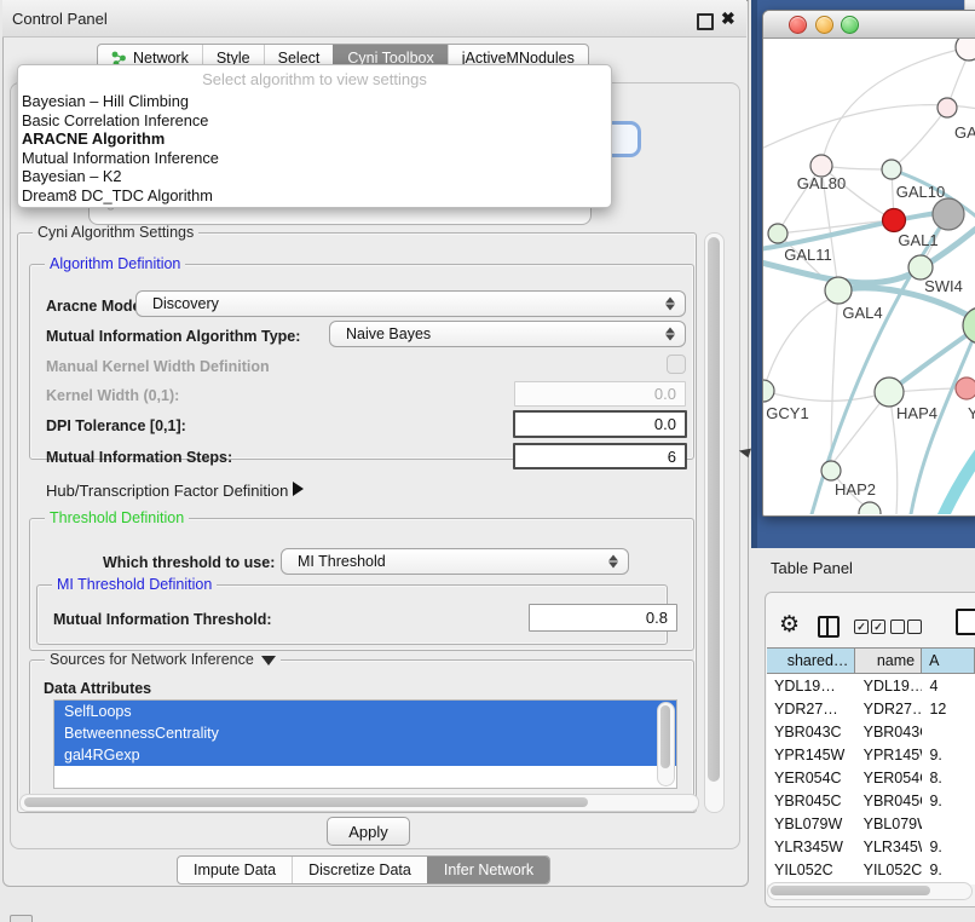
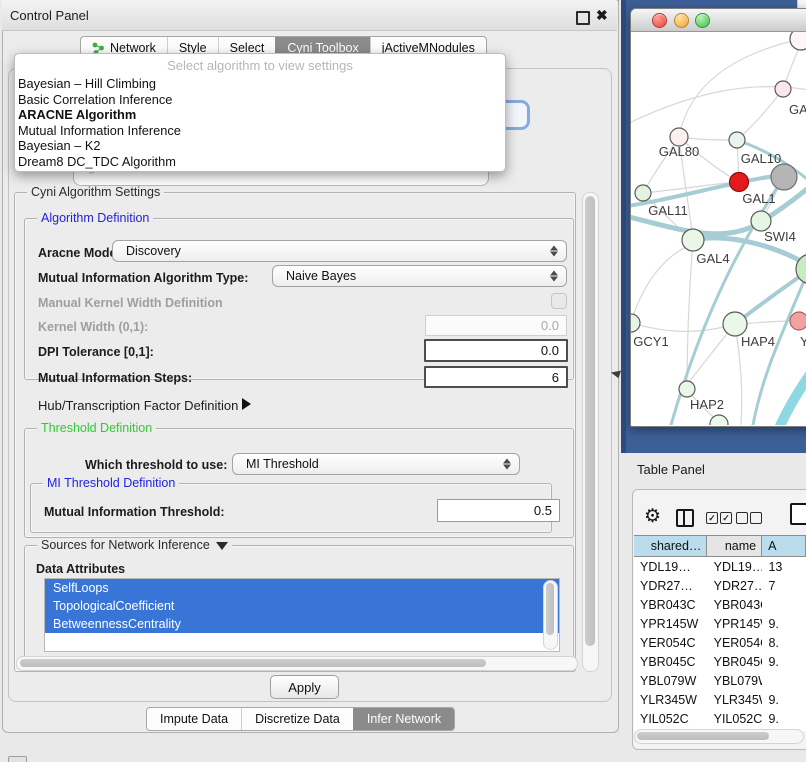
  Control Panel
  ✖
  Network
  Style
  Select
  Cyni Toolbox
  jActiveMNodules
  Select algorithm to view settings
  Bayesian – Hill Climbing
  Basic Correlation Inference
  ARACNE Algorithm
  Mutual Information Inference
  Bayesian – K2
  Dream8 DC_TDC Algorithm
  Cyni Algorithm Settings
  Algorithm Definition
  Aracne Mod
  Discovery
  Mutual Information Algorithm Type:
  Naive Bayes
  Manual Kernel Width Definition
  Kernel Width (0,1):
  0.0
  DPI Tolerance [0,1]:
  0.0
  Mutual Information Steps:
  6
  Hub/Transcription Factor Definition
  Threshold Definition
  Which threshold to use:
  MI Threshold
  MI Threshold Definition
  Mutual Information Threshold:
- 0.8
+ 0.5
  Sources for Network Inference
  Data Attributes
  SelfLoops
+ TopologicalCoefficient
  BetweennessCentrality
- gal4RGexp
  Apply
  Impute Data
  Discretize Data
  Infer Network
  GAL80
  GAL10
  GAL1
  GAL11
  SWI4
  GAL4
  GCY1
  HAP4
  HAP2
  Y
  Table Panel
  ⚙
  ✓
  ✓
  shared…
  name
  A
  YDL19…
  YDL19…
- 4
+ 13
  YDR27…
  YDR27…
- 12
+ 7
  YBR043C
  YBR043
  YPR145W
  YPR145
  9.
  YER054C
  YER054
  8.
  YBR045C
  YBR045
  9.
  YBL079W
  YBL079
  YLR345W
  YLR345
  9.
  YIL052C
  YIL052C
  9.
